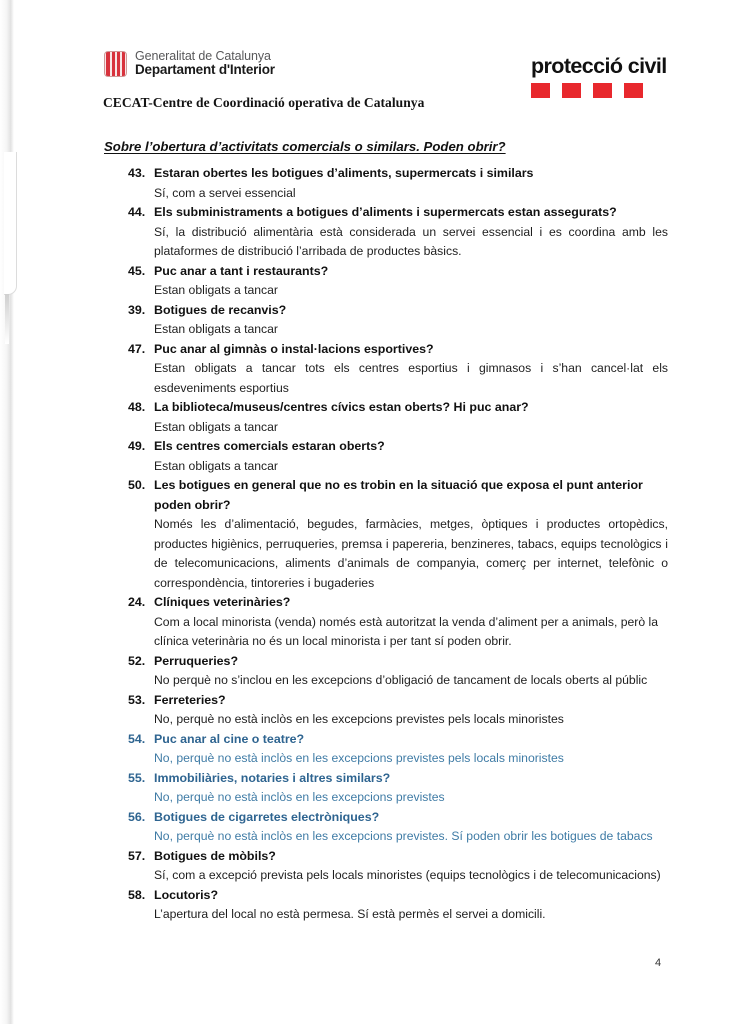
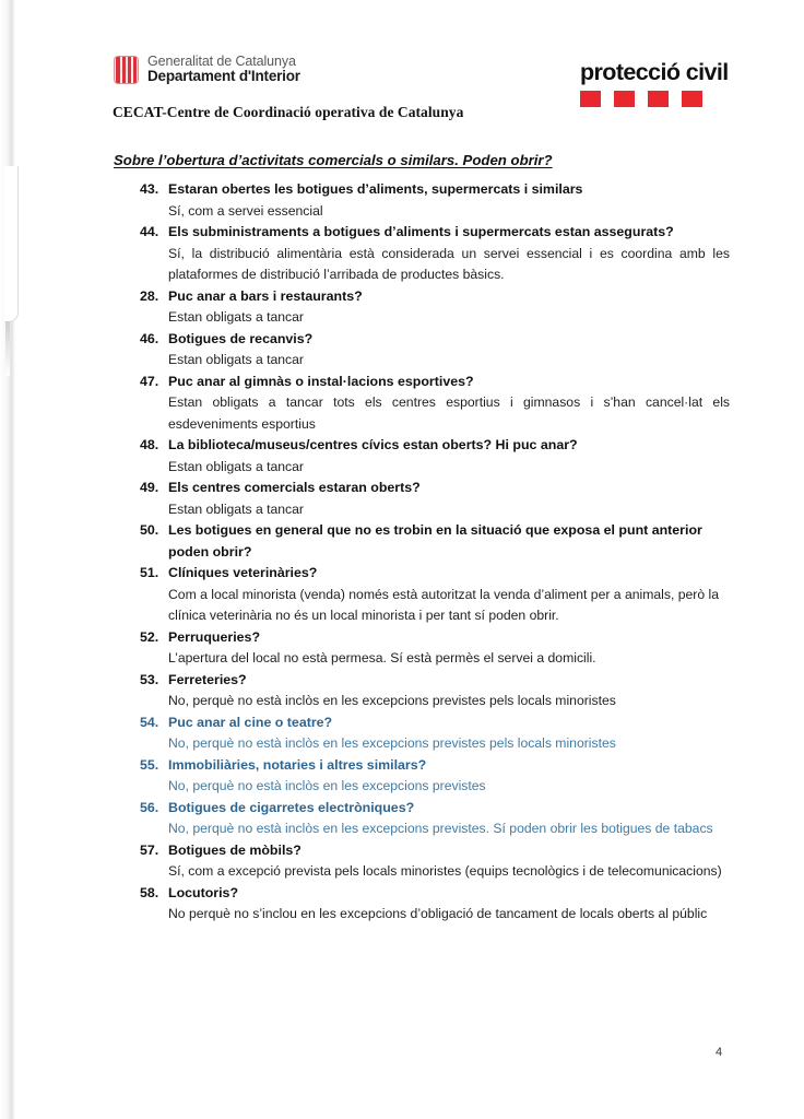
  Generalitat de Catalunya
  Departament d'Interior
  protecció civil
  CECAT-Centre de Coordinació operativa de Catalunya
  Sobre l’obertura d’activitats comercials o similars. Poden obrir?
  43.
  Estaran obertes les botigues d’aliments, supermercats i similars
  Sí, com a servei essencial
  44.
  Els subministraments a botigues d’aliments i supermercats estan assegurats?
  Sí, la distribució alimentària està considerada un servei essencial i es coordina amb les plataformes de distribució l’arribada de productes bàsics.
- 45.
+ 28.
- Puc anar a tant i restaurants?
+ Puc anar a bars i restaurants?
  Estan obligats a tancar
- 39.
+ 46.
  Botigues de recanvis?
  Estan obligats a tancar
  47.
  Puc anar al gimnàs o instal·lacions esportives?
  Estan obligats a tancar tots els centres esportius i gimnasos i s’han cancel·lat els esdeveniments esportius
  48.
  La biblioteca/museus/centres cívics estan oberts? Hi puc anar?
  Estan obligats a tancar
  49.
  Els centres comercials estaran oberts?
  Estan obligats a tancar
  50.
  Les botigues en general que no es trobin en la situació que exposa el punt anterior poden obrir?
- Només les d’alimentació, begudes, farmàcies, metges, òptiques i productes ortopèdics, productes higiènics, perruqueries, premsa i papereria, benzineres, tabacs, equips tecnològics i de telecomunicacions, aliments d’animals de companyia, comerç per internet, telefònic o correspondència, tintoreries i bugaderies
- 24.
+ 51.
  Clíniques veterinàries?
  Com a local minorista (venda) només està autoritzat la venda d’aliment per a animals, però la clínica veterinària no és un local minorista i per tant sí poden obrir.
  52.
  Perruqueries?
- No perquè no s’inclou en les excepcions d’obligació de tancament de locals oberts al públic
+ L’apertura del local no està permesa. Sí està permès el servei a domicili.
  53.
  Ferreteries?
  No, perquè no està inclòs en les excepcions previstes pels locals minoristes
  54.
  Puc anar al cine o teatre?
  No, perquè no està inclòs en les excepcions previstes pels locals minoristes
  55.
  Immobiliàries, notaries i altres similars?
  No, perquè no està inclòs en les excepcions previstes
  56.
  Botigues de cigarretes electròniques?
  No, perquè no està inclòs en les excepcions previstes. Sí poden obrir les botigues de tabacs
  57.
  Botigues de mòbils?
  Sí, com a excepció prevista pels locals minoristes (equips tecnològics i de telecomunicacions)
  58.
  Locutoris?
- L’apertura del local no està permesa. Sí està permès el servei a domicili.
+ No perquè no s’inclou en les excepcions d’obligació de tancament de locals oberts al públic
  4
